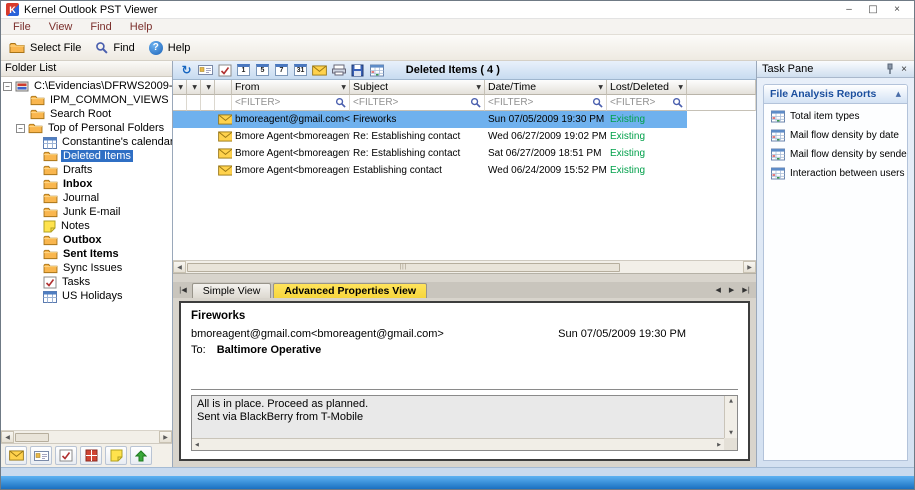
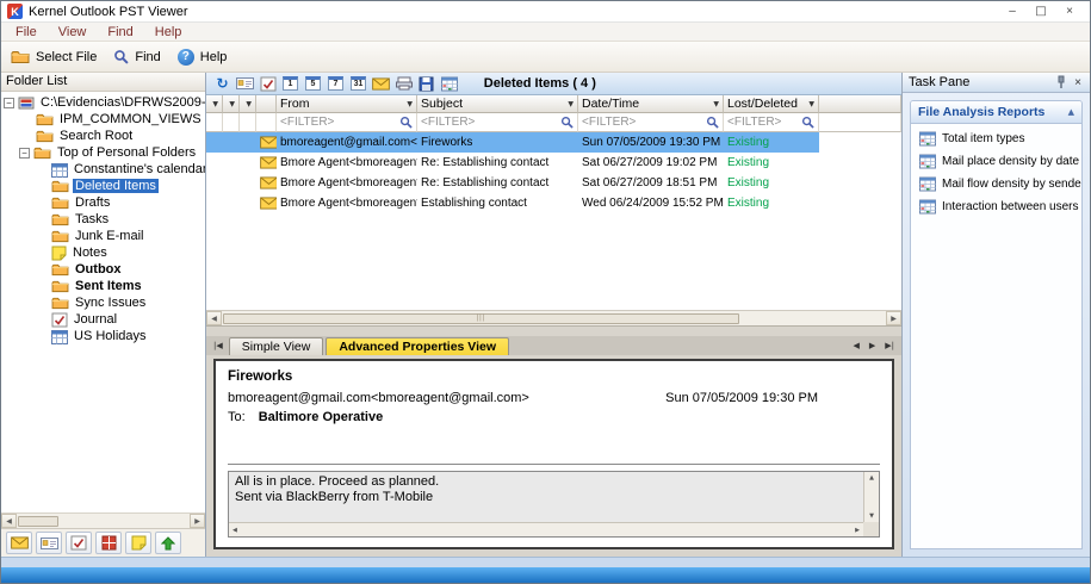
  K
  Kernel Outlook PST Viewer
  –
  □
  ×
  File
  View
  Find
  Help
  Select File
  Find
  ?
  Help
  Folder List
  −
  C:\Evidencias\DFRWS2009-
  IPM_COMMON_VIEWS
  Search Root
  −
  Top of Personal Folders
  Constantine's calendar
  Deleted Items
  Drafts
- Inbox
- Journal
+ Tasks
  Junk E-mail
  Notes
  Outbox
  Sent Items
  Sync Issues
- Tasks
+ Journal
  US Holidays
  ↻
  Deleted Items ( 4 )
  From
  Subject
  Date/Time
  Lost/Deleted
  <FILTER>
  <FILTER>
  <FILTER>
  <FILTER>
  bmoreagent@gmail.com<
  Fireworks
  Sun 07/05/2009 19:30 PM
  Existing
  Bmore Agent<bmoreagen
  Re: Establishing contact
- Wed 06/27/2009 19:02 PM
+ Sat 06/27/2009 19:02 PM
  Existing
  Bmore Agent<bmoreagen
  Re: Establishing contact
  Sat 06/27/2009 18:51 PM
  Existing
  Bmore Agent<bmoreagen
  Establishing contact
  Wed 06/24/2009 15:52 PM
  Existing
  |◀
  Simple View
  Advanced Properties View
  ◀
  ▶
  ▶|
  Fireworks
  bmoreagent@gmail.com<bmoreagent@gmail.com>
  Sun 07/05/2009 19:30 PM
  To:
  Baltimore Operative
  All is in place. Proceed as planned.
  Sent via BlackBerry from T-Mobile
  Task Pane
  ×
  File Analysis Reports
  ▲
  Total item types
- Mail flow density by date
+ Mail place density by date
  Mail flow density by sende
  Interaction between users
